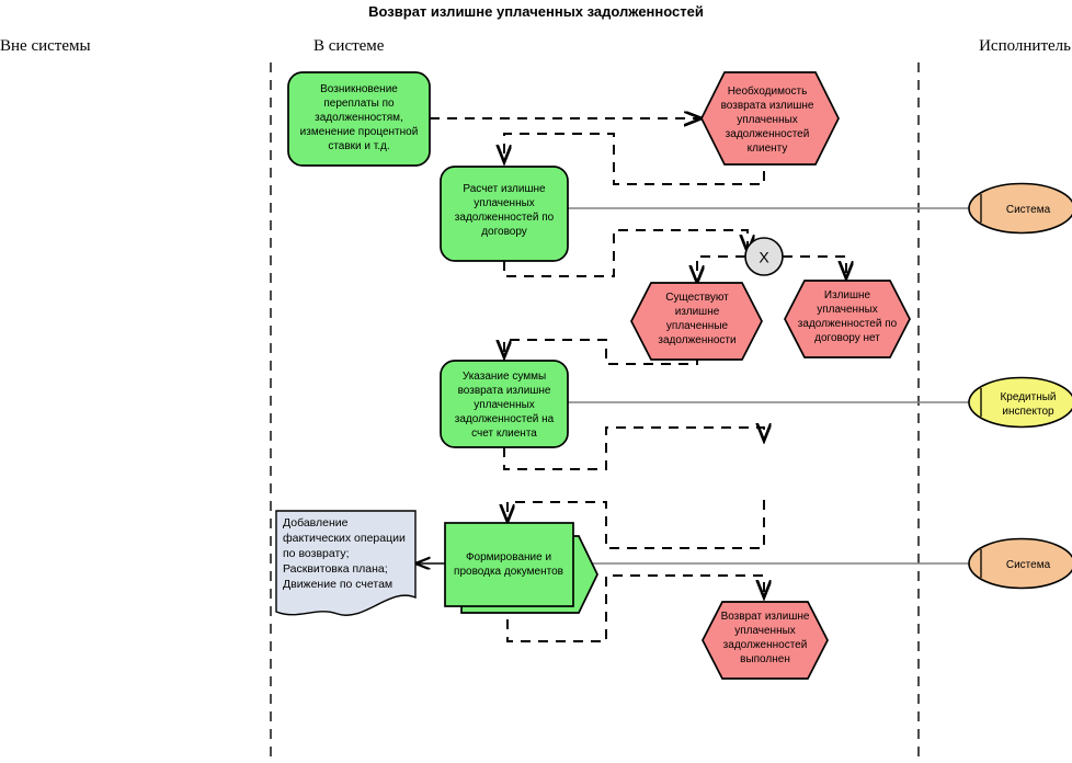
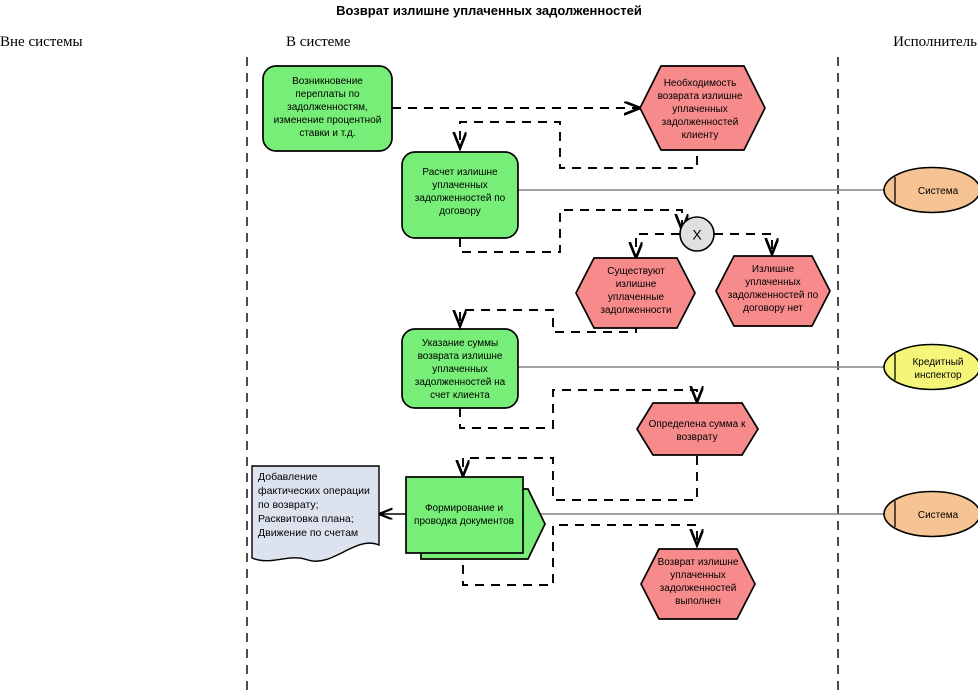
  Возврат излишне уплаченных задолженностей
  Вне системы
  В системе
  Исполнитель
  Возникновение
  переплаты по
  задолженностям,
  изменение процентной
  ставки и т.д.
  Необходимость
  возврата излишне
  уплаченных
  задолженностей
  клиенту
  Расчет излишне
  уплаченных
  задолженностей по
  договору
  X
  Существуют
  излишне
  уплаченные
  задолженности
  Излишне
  уплаченных
  задолженностей по
  договору нет
  Указание суммы
  возврата излишне
  уплаченных
  задолженностей на
  счет клиента
+ Определена сумма к
+ возврату
  Добавление
  фактических операции
  по возврату;
  Расквитовка плана;
  Движение по счетам
  Формирование и
  проводка документов
  Возврат излишне
  уплаченных
  задолженностей
  выполнен
  Система
  Кредитный
  инспектор
  Система
